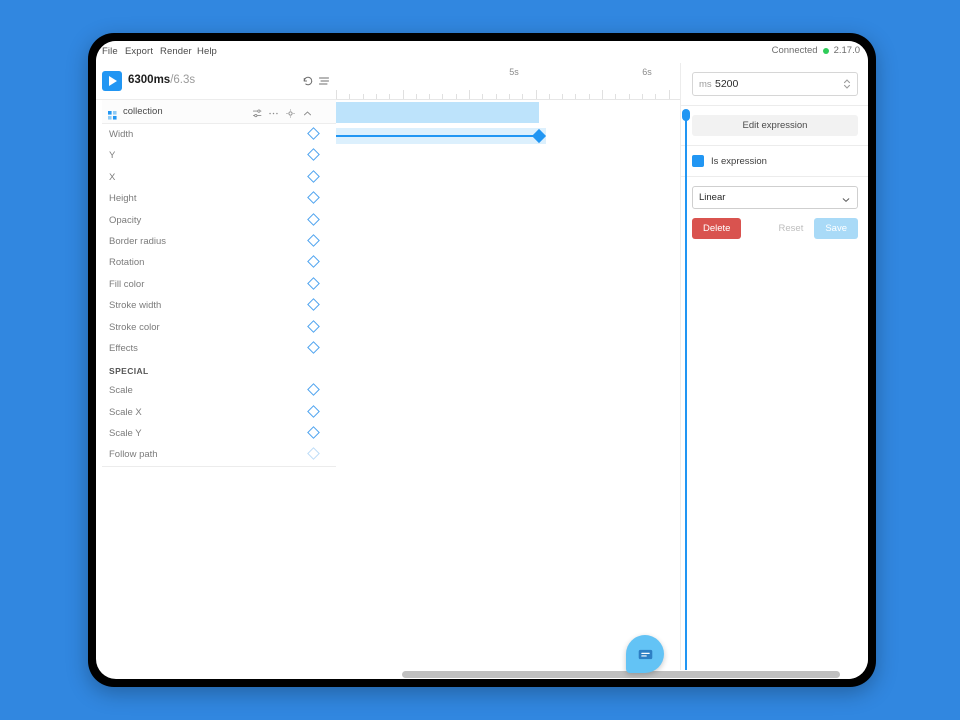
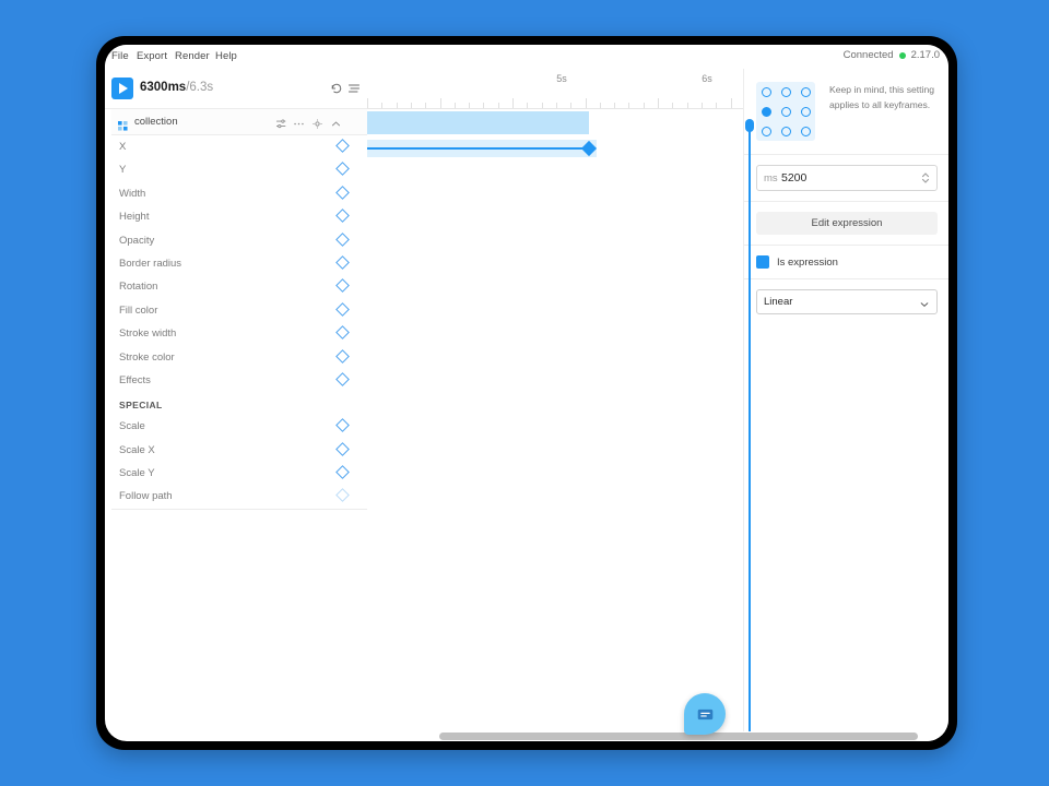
  File
  Export
  Render
  Help
  Connected
  2.17.0
  6300ms/6.3s
  5s
  6s
  collection
- Width
+ X
  Y
- X
+ Width
  Height
  Opacity
  Border radius
  Rotation
  Fill color
  Stroke width
  Stroke color
  Effects
  SPECIAL
  Scale
  Scale X
  Scale Y
  Follow path
+ Keep in mind, this setting applies to all keyframes.
  ms
  5200
  Edit expression
  Is expression
  Linear
- Delete
- Reset
- Save
